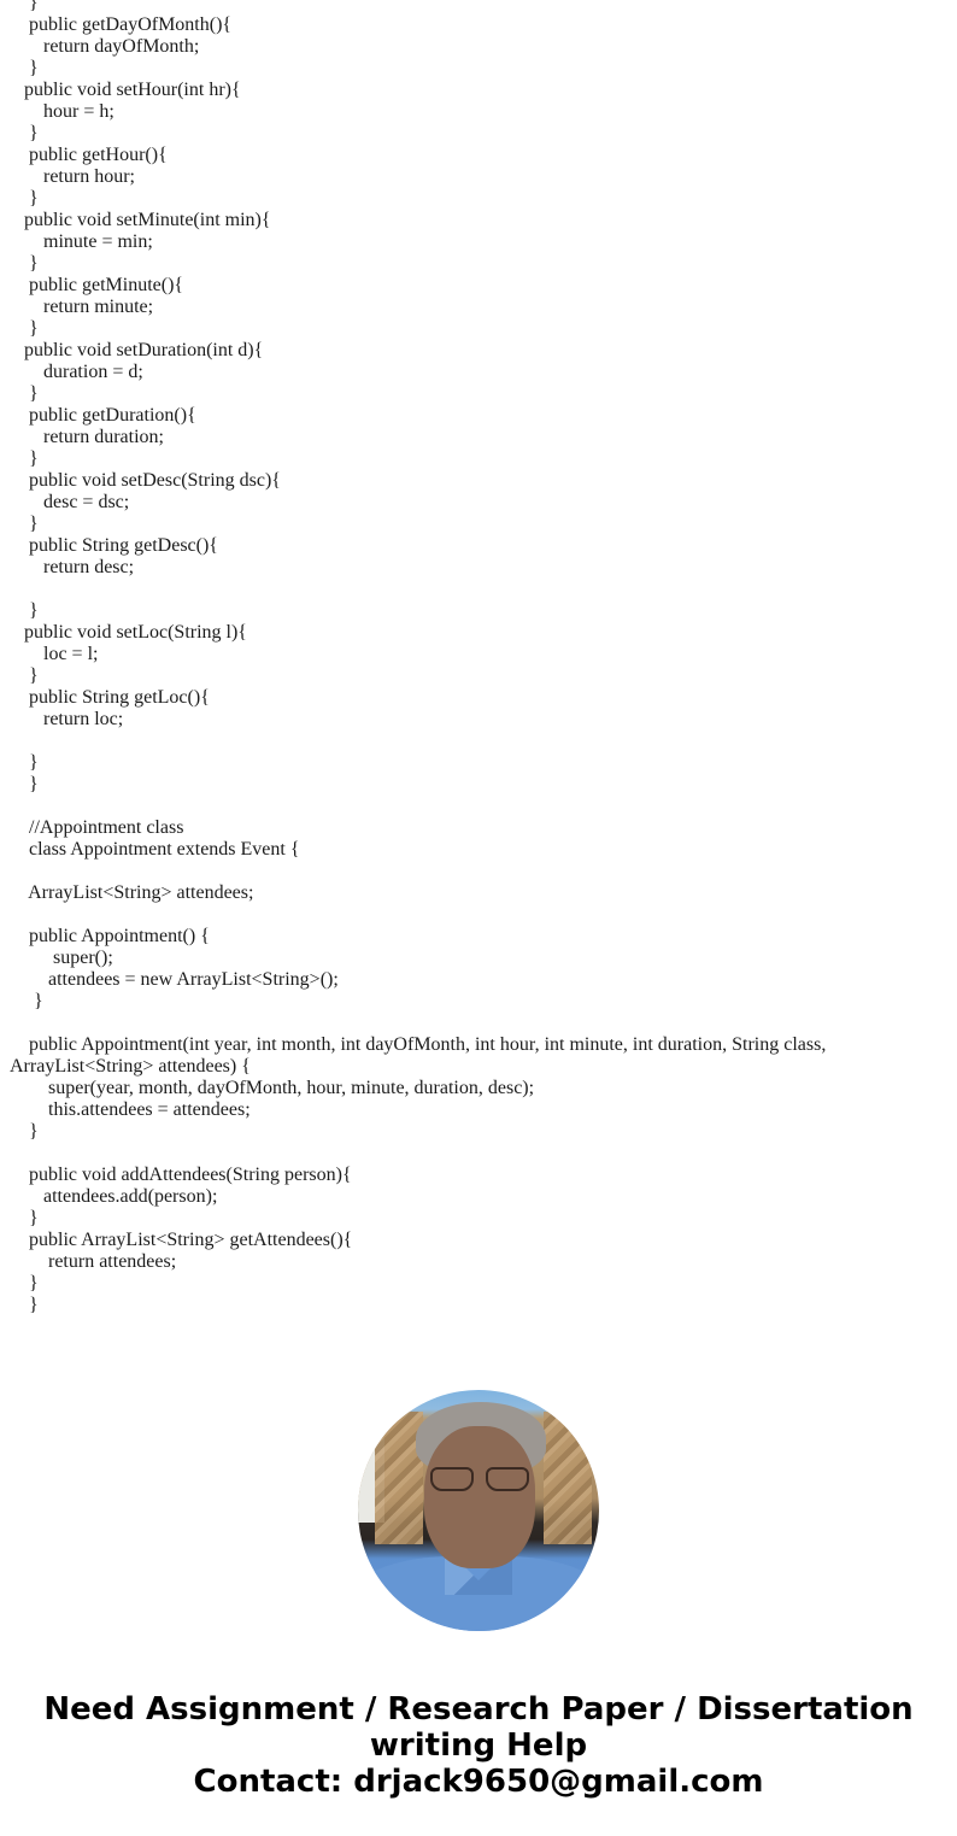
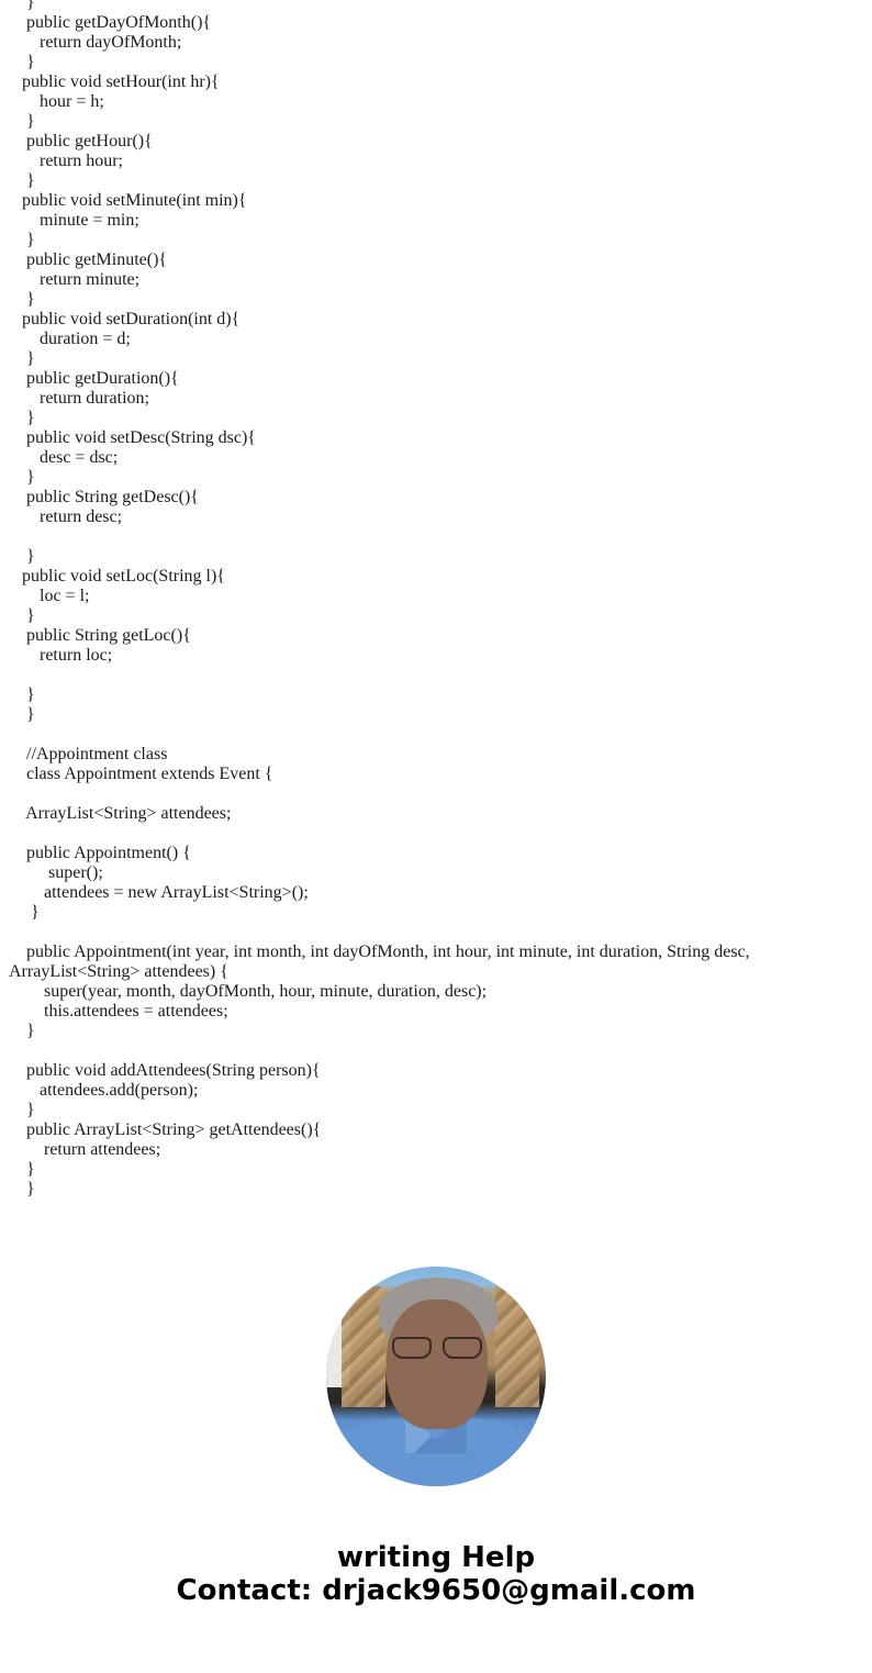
  }
  public getDayOfMonth(){
  return dayOfMonth;
  }
  public void setHour(int hr){
  hour = h;
  }
  public getHour(){
  return hour;
  }
  public void setMinute(int min){
  minute = min;
  }
  public getMinute(){
  return minute;
  }
  public void setDuration(int d){
  duration = d;
  }
  public getDuration(){
  return duration;
  }
  public void setDesc(String dsc){
  desc = dsc;
  }
  public String getDesc(){
  return desc;
  }
  public void setLoc(String l){
  loc = l;
  }
  public String getLoc(){
  return loc;
  }
  }
  //Appointment class
  class Appointment extends Event {
  ArrayList<String> attendees;
  public Appointment() {
  super();
  attendees = new ArrayList<String>();
  }
- public Appointment(int year, int month, int dayOfMonth, int hour, int minute, int duration, String class,
+ public Appointment(int year, int month, int dayOfMonth, int hour, int minute, int duration, String desc,
  ArrayList<String> attendees) {
  super(year, month, dayOfMonth, hour, minute, duration, desc);
  this.attendees = attendees;
  }
  public void addAttendees(String person){
  attendees.add(person);
  }
  public ArrayList<String> getAttendees(){
  return attendees;
  }
  }
- Need Assignment / Research Paper / Dissertation
  writing Help
  Contact: drjack9650@gmail.com
